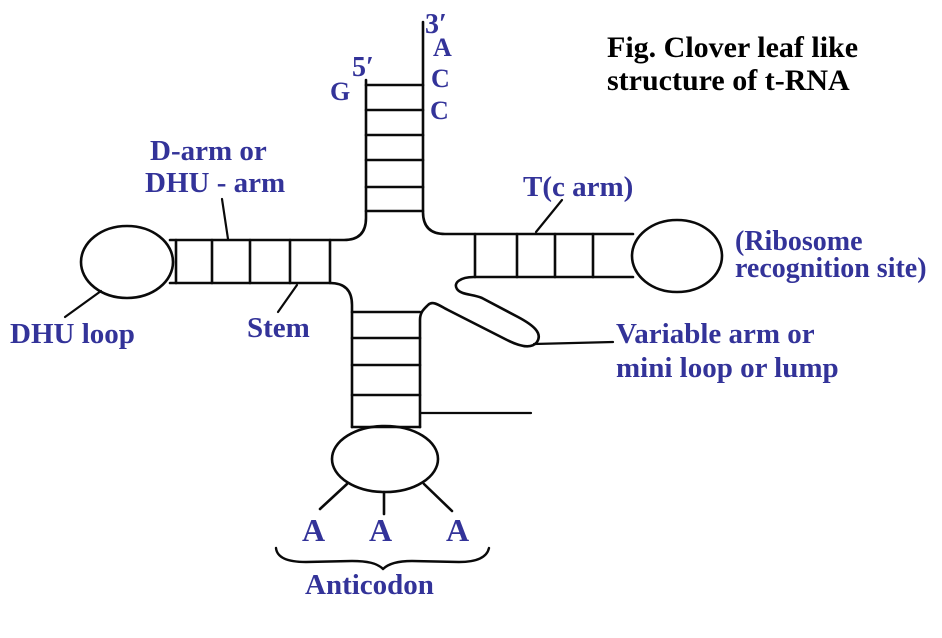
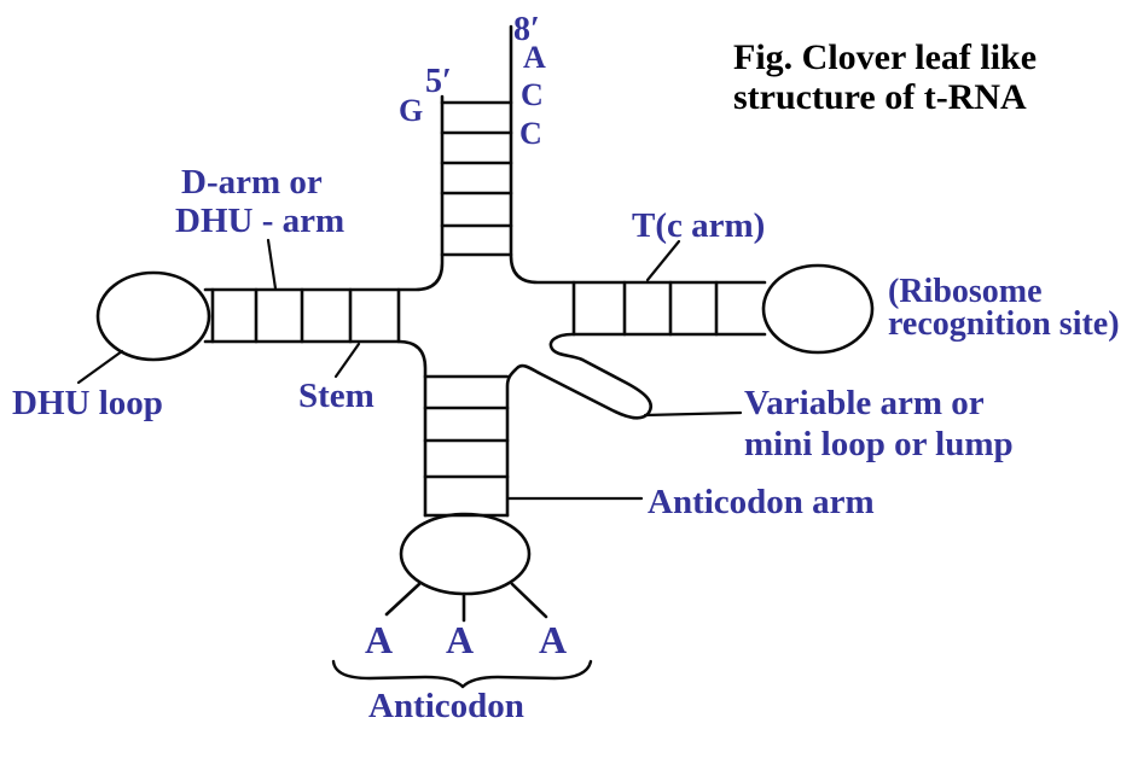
  Fig. Clover leaf like
  structure of t-RNA
- 3′
+ 8′
  A
  C
  C
  5′
  G
  D-arm or
  DHU - arm
  T(c arm)
  (Ribosome
  recognition site)
  DHU loop
  Stem
  Variable arm or
  mini loop or lump
+ Anticodon arm
  A
  A
  A
  Anticodon
